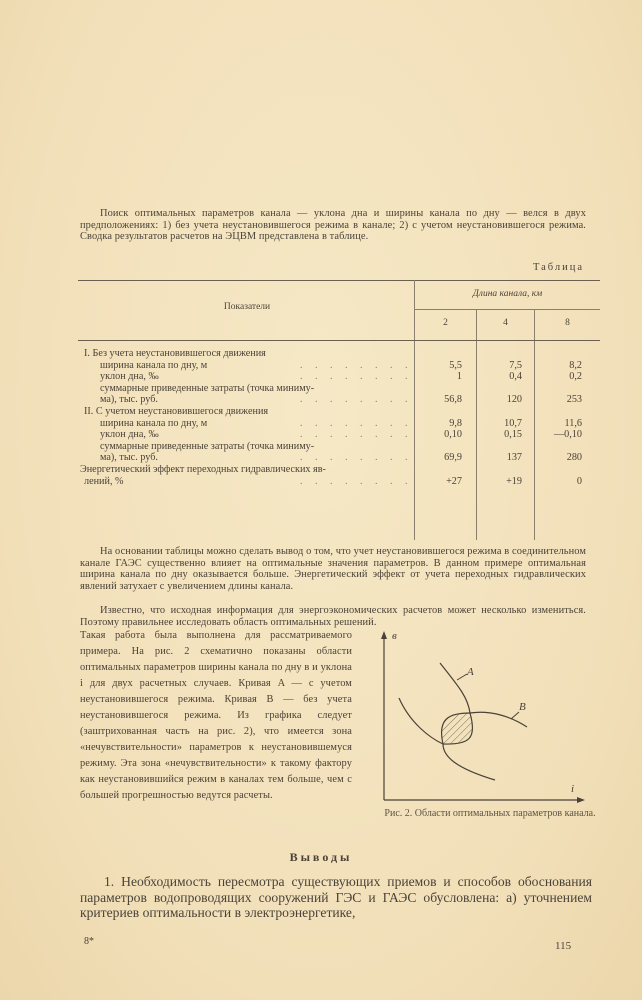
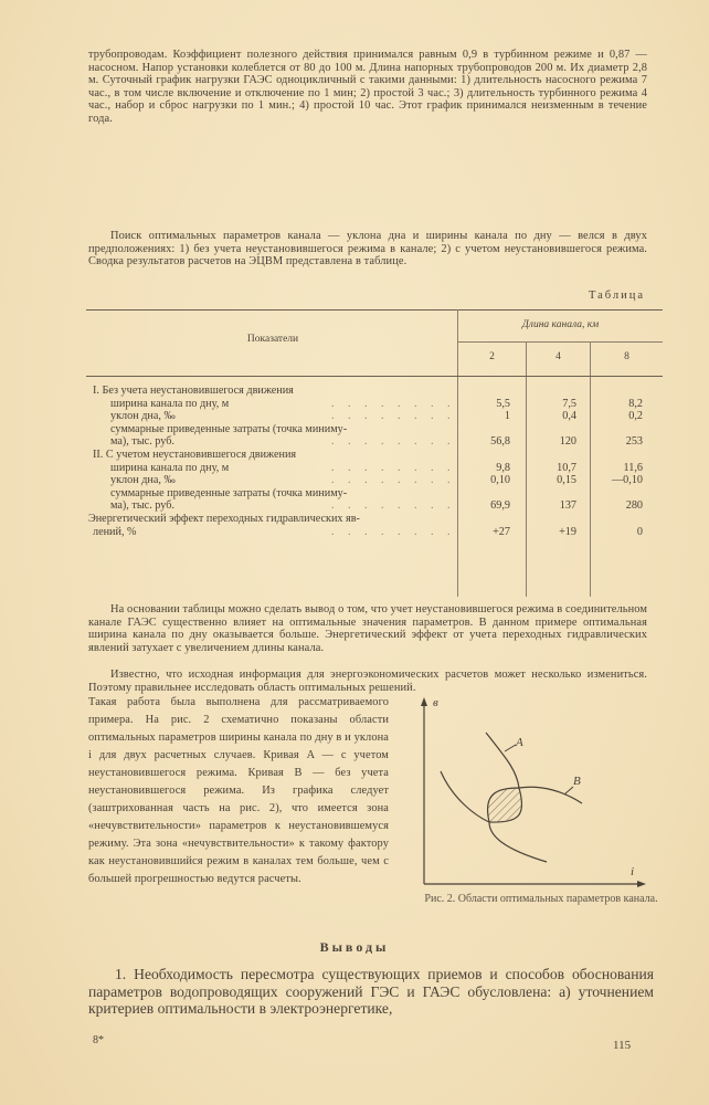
+ трубопроводам. Коэффициент полезного действия принимался равным 0,9 в турбинном режиме и 0,87 — насосном. Напор установки колеблется от 80 до 100 м. Длина напорных трубопроводов 200 м. Их диаметр 2,8 м. Суточный график нагрузки ГАЭС одноцикличный с такими данными: 1) длительность насосного режима 7 час., в том числе включение и отключение по 1 мин; 2) простой 3 час.; 3) длительность турбинного режима 4 час., набор и сброс нагрузки по 1 мин.; 4) простой 10 час. Этот график принимался неизменным в течение года.
  Поиск оптимальных параметров канала — уклона дна и ширины канала по дну — велся в двух предположениях: 1) без учета неустановившегося режима в канале; 2) с учетом неустановившегося режима. Сводка результатов расчетов на ЭЦВМ представлена в таблице.
  Таблица
  Показатели
  Длина канала, км
  2
  4
  8
  I. Без учета неустановившегося движения
  ширина канала по дну, м
  . . . . . . . .
  5,5
  7,5
  8,2
  уклон дна, ‰
  . . . . . . . .
  1
  0,4
  0,2
  суммарные приведенные затраты (точка миниму-
  ма), тыс. руб.
  . . . . . . . .
  56,8
  120
  253
  II. С учетом неустановившегося движения
  ширина канала по дну, м
  . . . . . . . .
  9,8
  10,7
  11,6
  уклон дна, ‰
  . . . . . . . .
  0,10
  0,15
  —0,10
  суммарные приведенные затраты (точка миниму-
  ма), тыс. руб.
  . . . . . . . .
  69,9
  137
  280
  Энергетический эффект переходных гидравлических яв-
  лений, %
  . . . . . . . .
  +27
  +19
  0
  На основании таблицы можно сделать вывод о том, что учет неустановившегося режима в соединительном канале ГАЭС существенно влияет на оптимальные значения параметров. В данном примере оптимальная ширина канала по дну оказывается больше. Энергетический эффект от учета переходных гидравлических явлений затухает с увеличением длины канала.
  Известно, что исходная информация для энергоэкономических расчетов может несколько измениться. Поэтому правильнее исследовать область оптимальных решений.
  Такая работа была выполнена для рассматриваемого примера. На рис. 2 схематично показаны области оптимальных параметров ширины канала по дну в и уклона i для двух расчетных случаев. Кривая A — с учетом неустановившегося режима. Кривая B — без учета неустановившегося режима. Из графика следует (заштрихованная часть на рис. 2), что имеется зона «нечувствительности» параметров к неустановившемуся режиму. Эта зона «нечувствительности» к такому фактору как неустановившийся режим в каналах тем больше, чем с большей прогрешностью ведутся расчеты.
  в
  i
  A
  B
  Рис. 2. Области оптимальных параметров канала.
  Выводы
  1. Необходимость пересмотра существующих приемов и способов обоснования параметров водопроводящих сооружений ГЭС и ГАЭС обусловлена: а) уточнением критериев оптимальности в электроэнергетике,
  8*
  115
